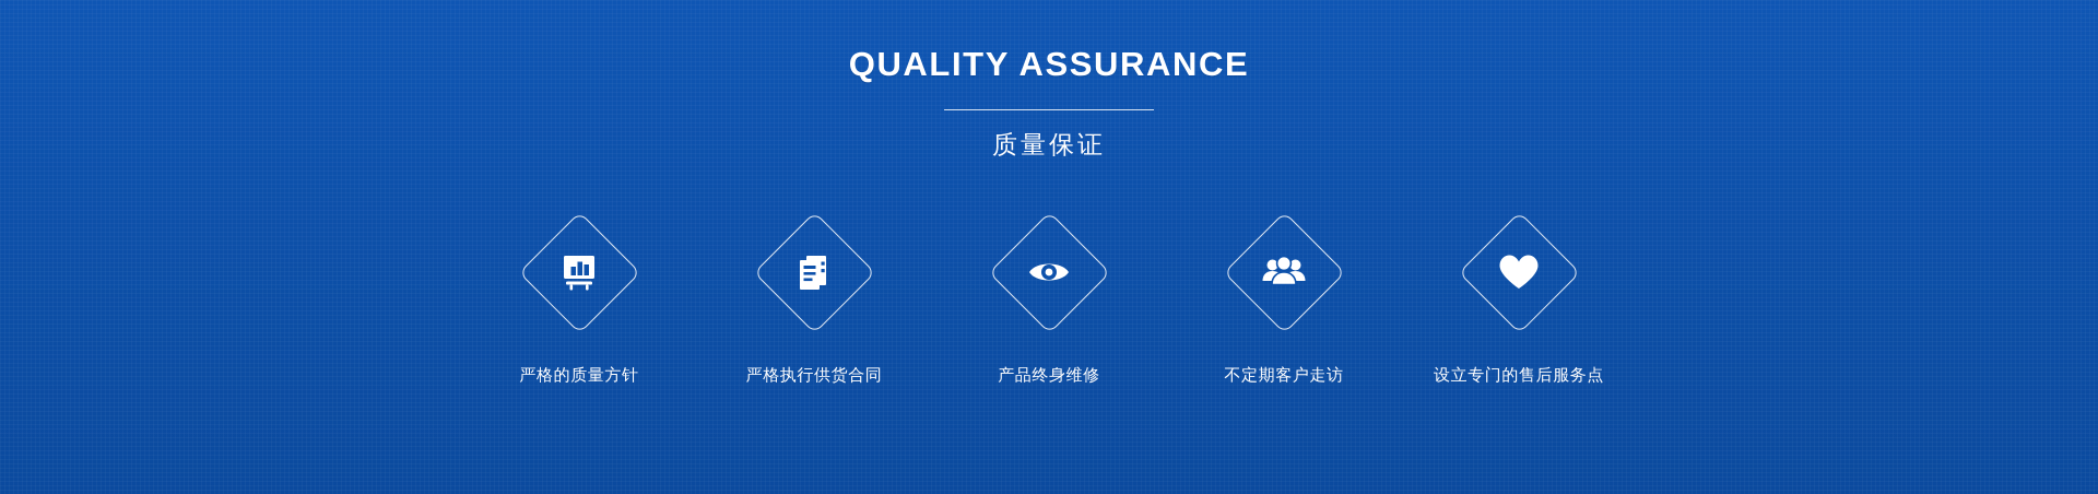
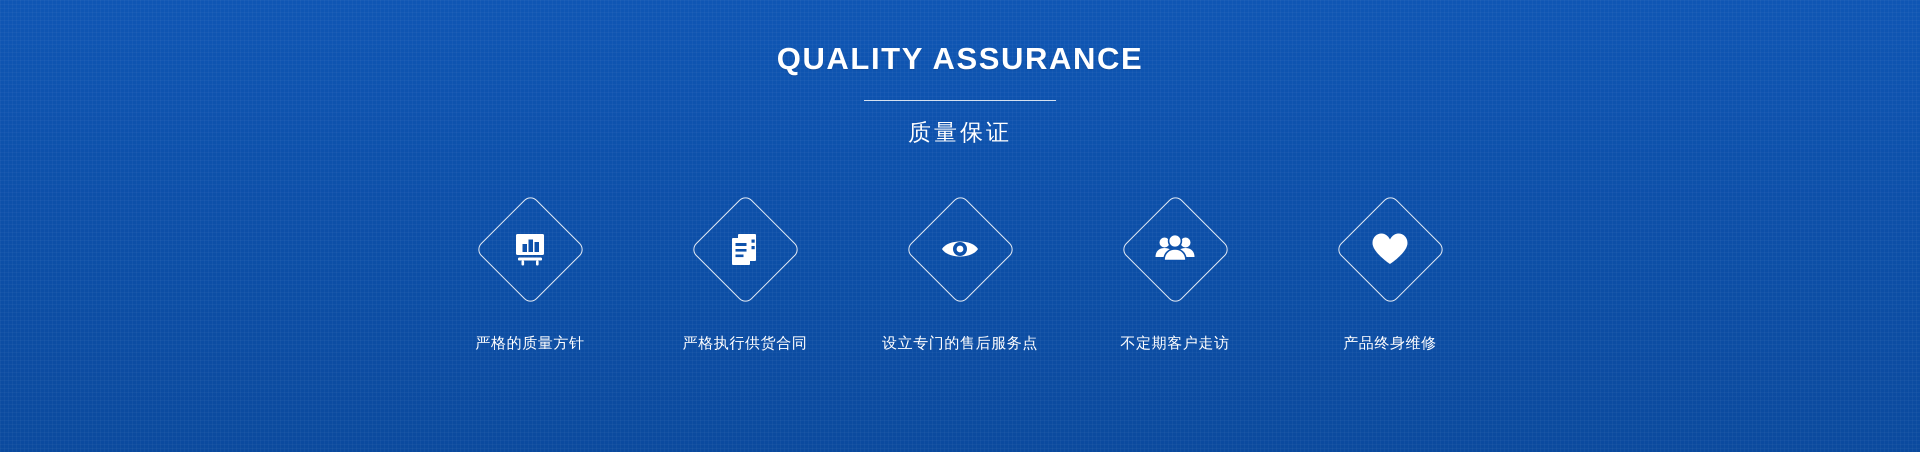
  QUALITY ASSURANCE
  质量保证
  严格的质量方针
  严格执行供货合同
- 产品终身维修
+ 设立专门的售后服务点
  不定期客户走访
- 设立专门的售后服务点
+ 产品终身维修
